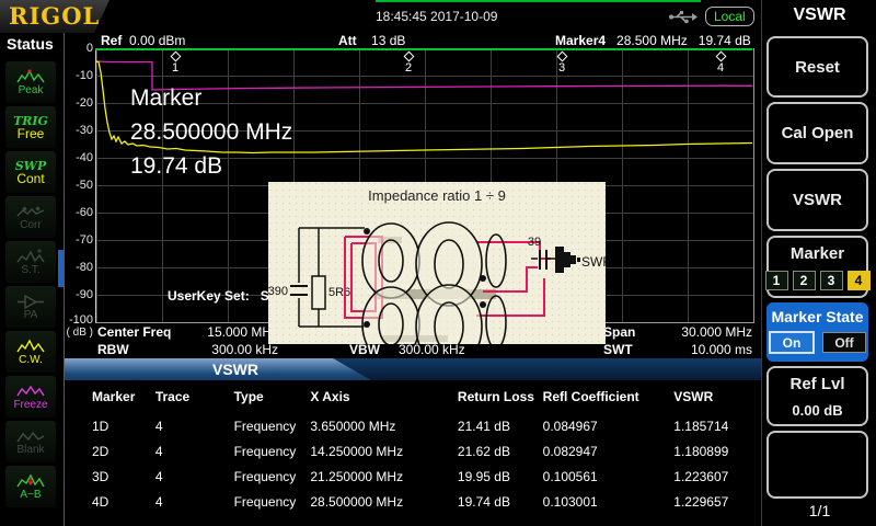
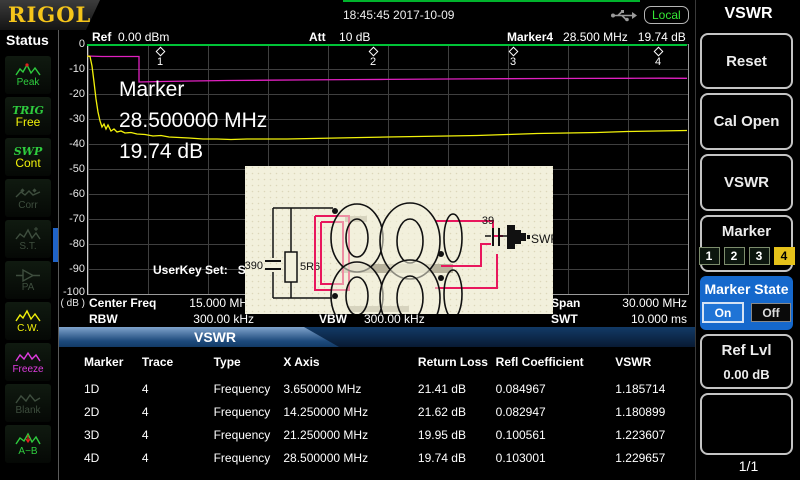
  RIGOL
  18:45:45 2017-10-09
  Local
  Status
  Peak
  TRIG
  Free
  SWP
  Cont
  Corr
  S.T.
  PA
  C.W.
  Freeze
  Blank
  A−B
  Ref 0.00 dBm
- Att 13 dB
+ Att 10 dB
  Marker4 28.500 MHz 19.74 dB
  0
  -10
  -20
  -30
  -40
  -50
  -60
  -70
  -80
  -90
  -100
  ( dB )
  1
  2
  3
  4
  Marker
  28.500000 MHz
  19.74 dB
  UserKey Set: S
  Center Freq
  15.000 MH
  Span
  30.000 MHz
  RBW
  300.00 kHz
  VBW
  300.00 kHz
  SWT
  10.000 ms
- Impedance ratio 1 ÷ 9
  390
  5R6
  39
  VSWR
  Marker
  Trace
  Type
  X Axis
  Return Loss
  Refl Coefficient
  VSWR
  1D
  4
  Frequency
  3.650000 MHz
  21.41 dB
  0.084967
  1.185714
  2D
  4
  Frequency
  14.250000 MHz
  21.62 dB
  0.082947
  1.180899
  3D
  4
  Frequency
  21.250000 MHz
  19.95 dB
  0.100561
  1.223607
  4D
  4
  Frequency
  28.500000 MHz
  19.74 dB
  0.103001
  1.229657
  VSWR
  Reset
  Cal Open
  VSWR
  Marker
  1
  2
  3
  4
  Marker State
  On
  Off
  Ref Lvl
  0.00 dB
  1/1
